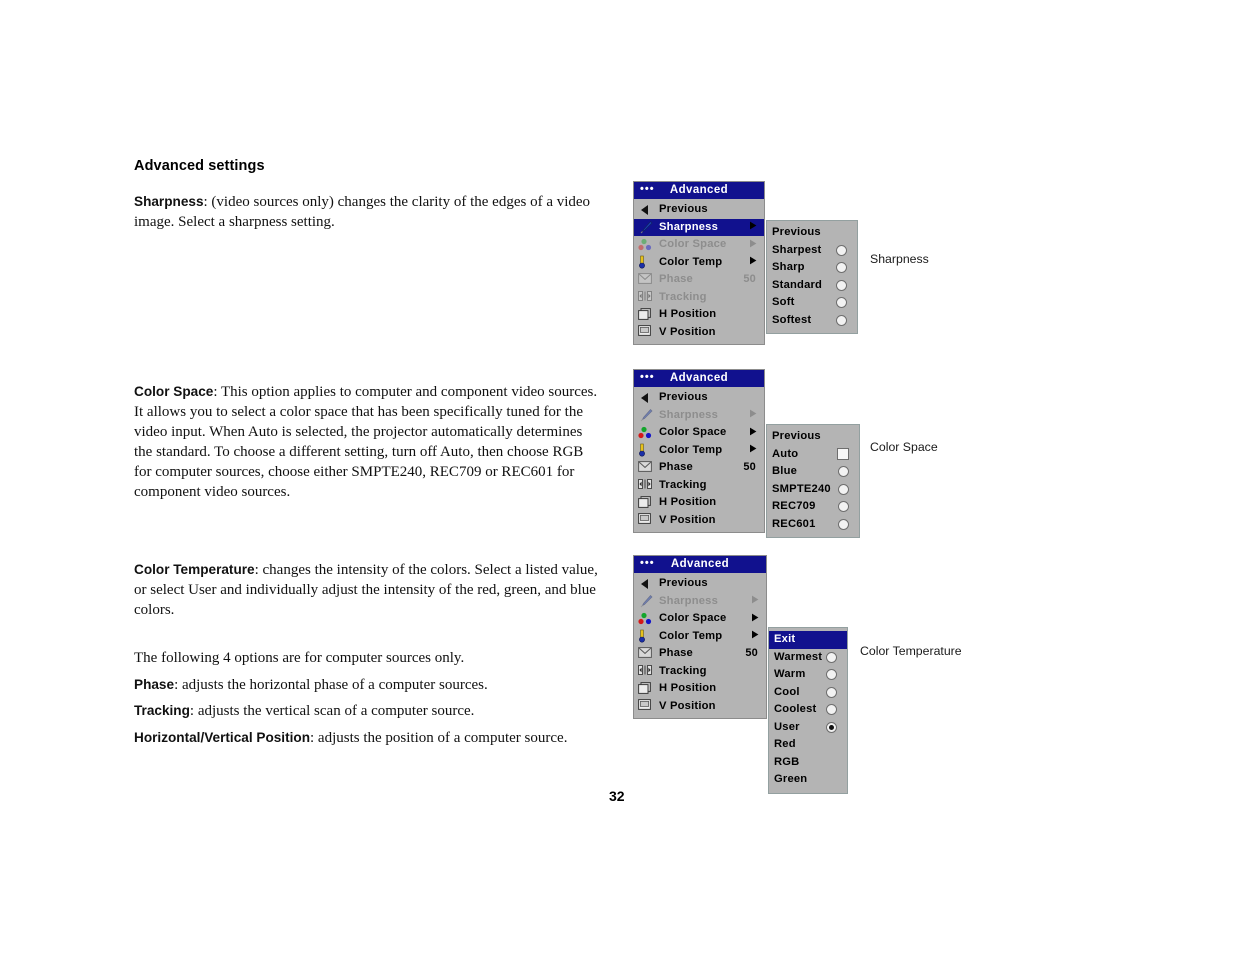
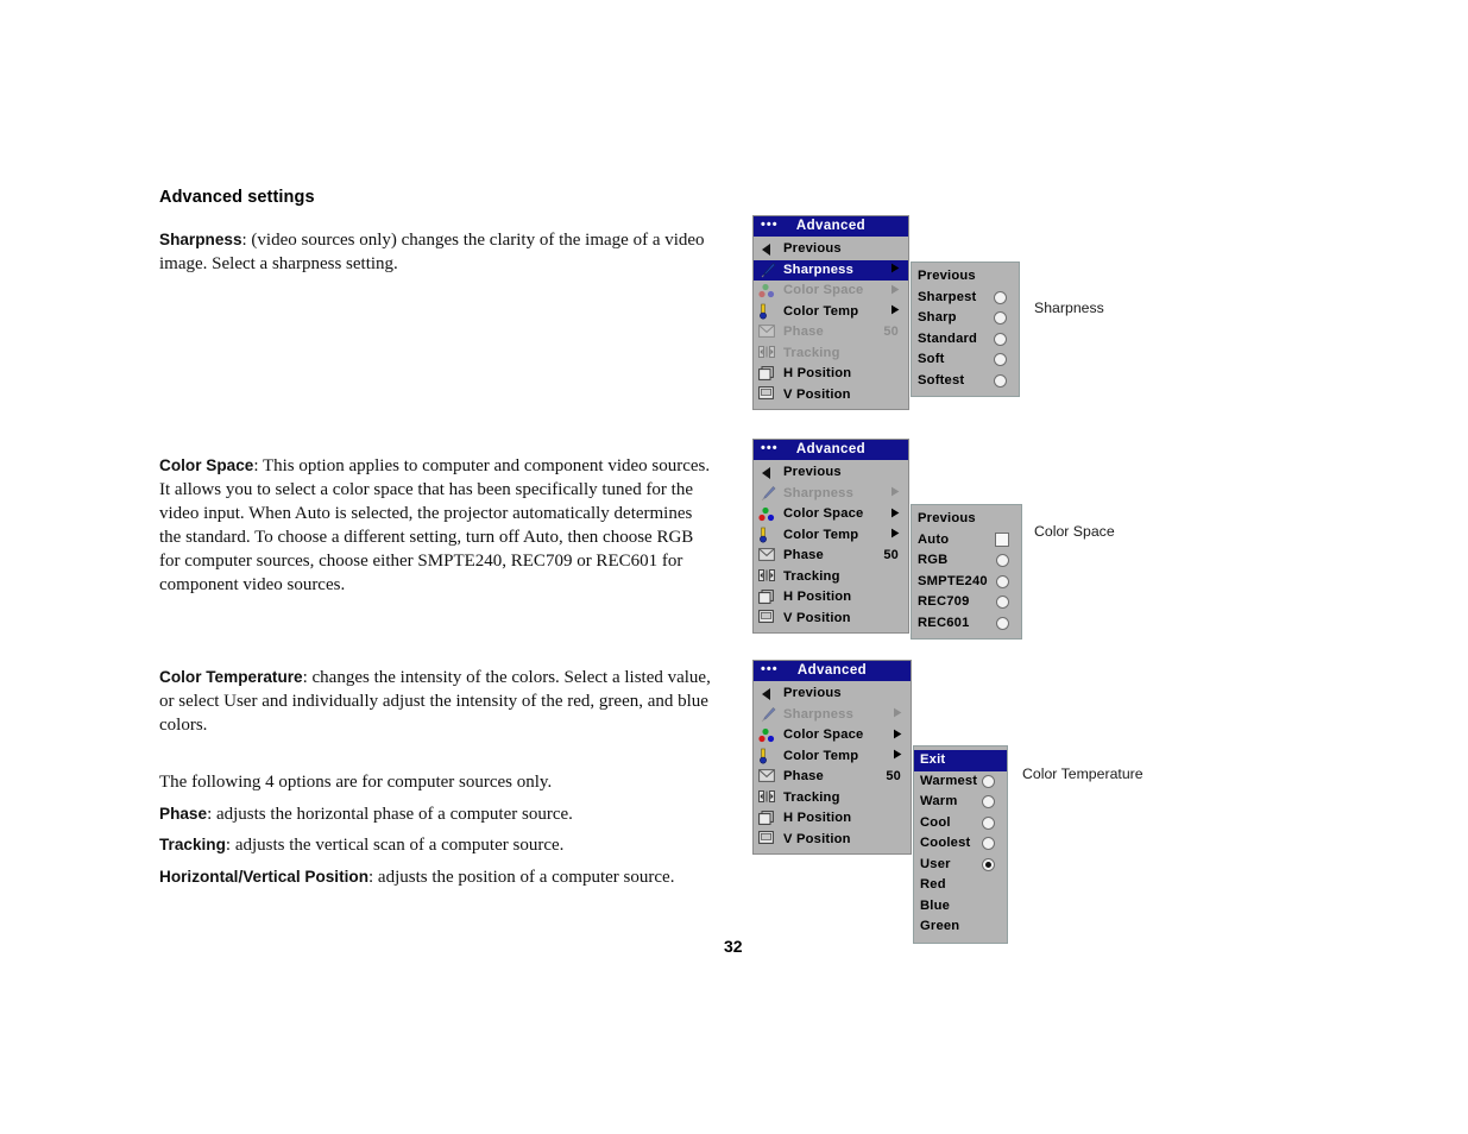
  Advanced settings
- Sharpness: (video sources only) changes the clarity of the edges of a video image. Select a sharpness setting.
+ Sharpness: (video sources only) changes the clarity of the image of a video image. Select a sharpness setting.
  Color Space: This option applies to computer and component video sources. It allows you to select a color space that has been specifically tuned for the video input. When Auto is selected, the projector automatically determines the standard. To choose a different setting, turn off Auto, then choose RGB for computer sources, choose either SMPTE240, REC709 or REC601 for component video sources.
  Color Temperature: changes the intensity of the colors. Select a listed value, or select User and individually adjust the intensity of the red, green, and blue colors.
  The following 4 options are for computer sources only.
- Phase: adjusts the horizontal phase of a computer sources.
+ Phase: adjusts the horizontal phase of a computer source.
  Tracking: adjusts the vertical scan of a computer source.
  Horizontal/Vertical Position: adjusts the position of a computer source.
  32
  •••
  Advanced
  Previous
  Sharpness
  Color Space
  Color Temp
  Phase
  50
  Tracking
  H Position
  V Position
  Previous
  Sharpest
  Sharp
  Standard
  Soft
  Softest
  Sharpness
  •••
  Advanced
  Previous
  Sharpness
  Color Space
  Color Temp
  Phase
  50
  Tracking
  H Position
  V Position
  Previous
  Auto
- Blue
+ RGB
  SMPTE240
  REC709
  REC601
  Color Space
  •••
  Advanced
  Previous
  Sharpness
  Color Space
  Color Temp
  Phase
  50
  Tracking
  H Position
  V Position
  Exit
  Warmest
  Warm
  Cool
  Coolest
  User
  Red
- RGB
+ Blue
  Green
  Color Temperature
